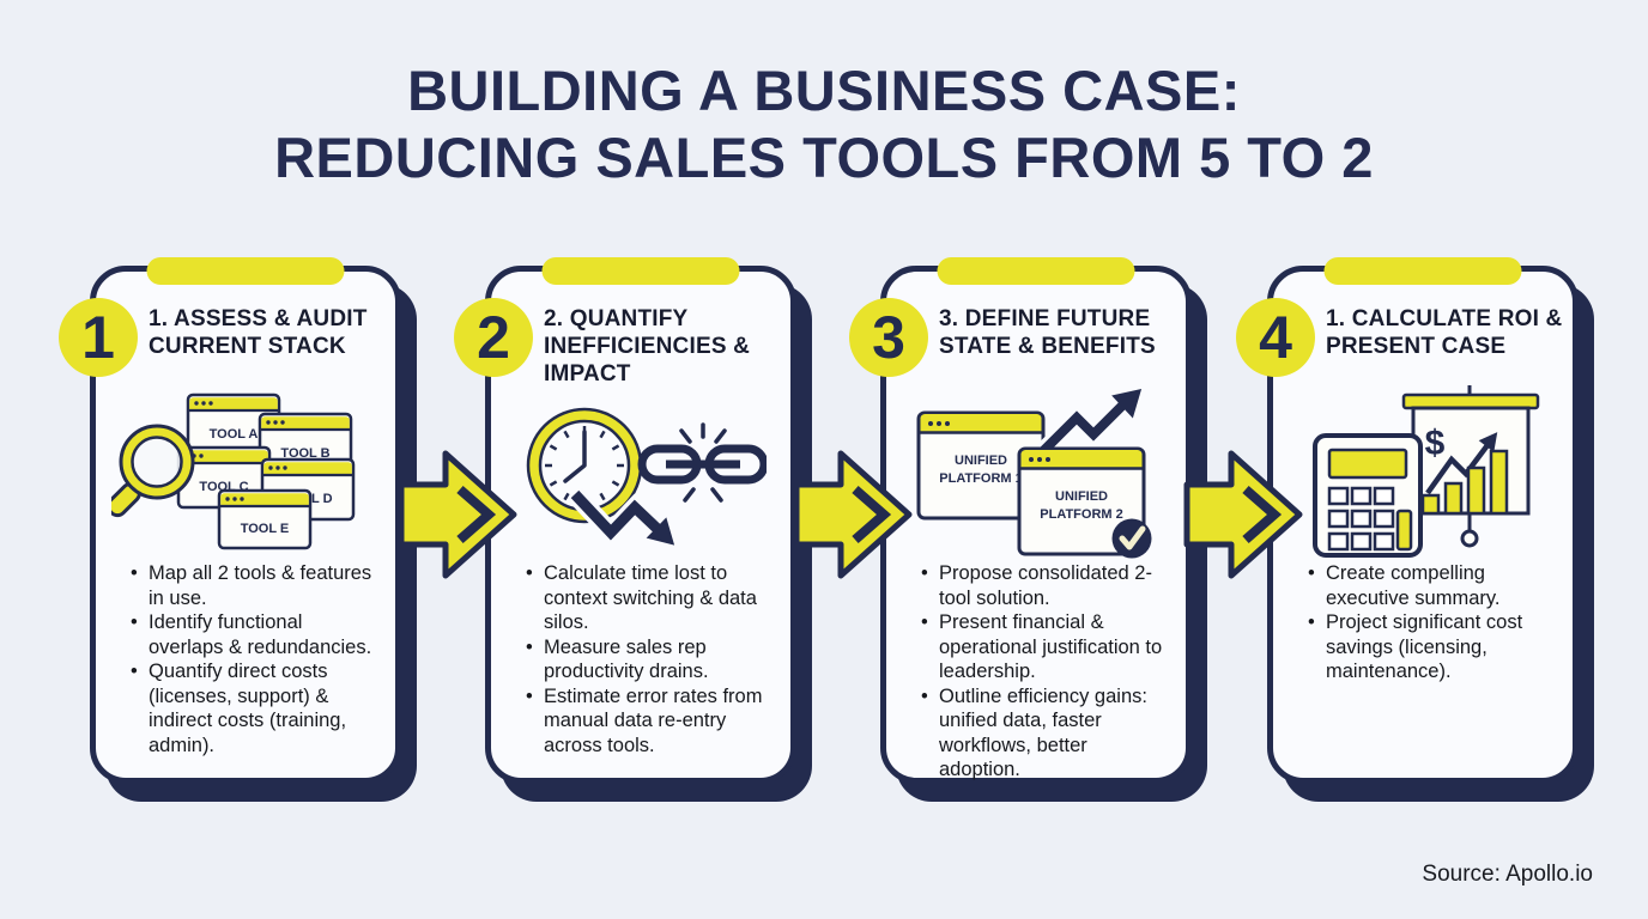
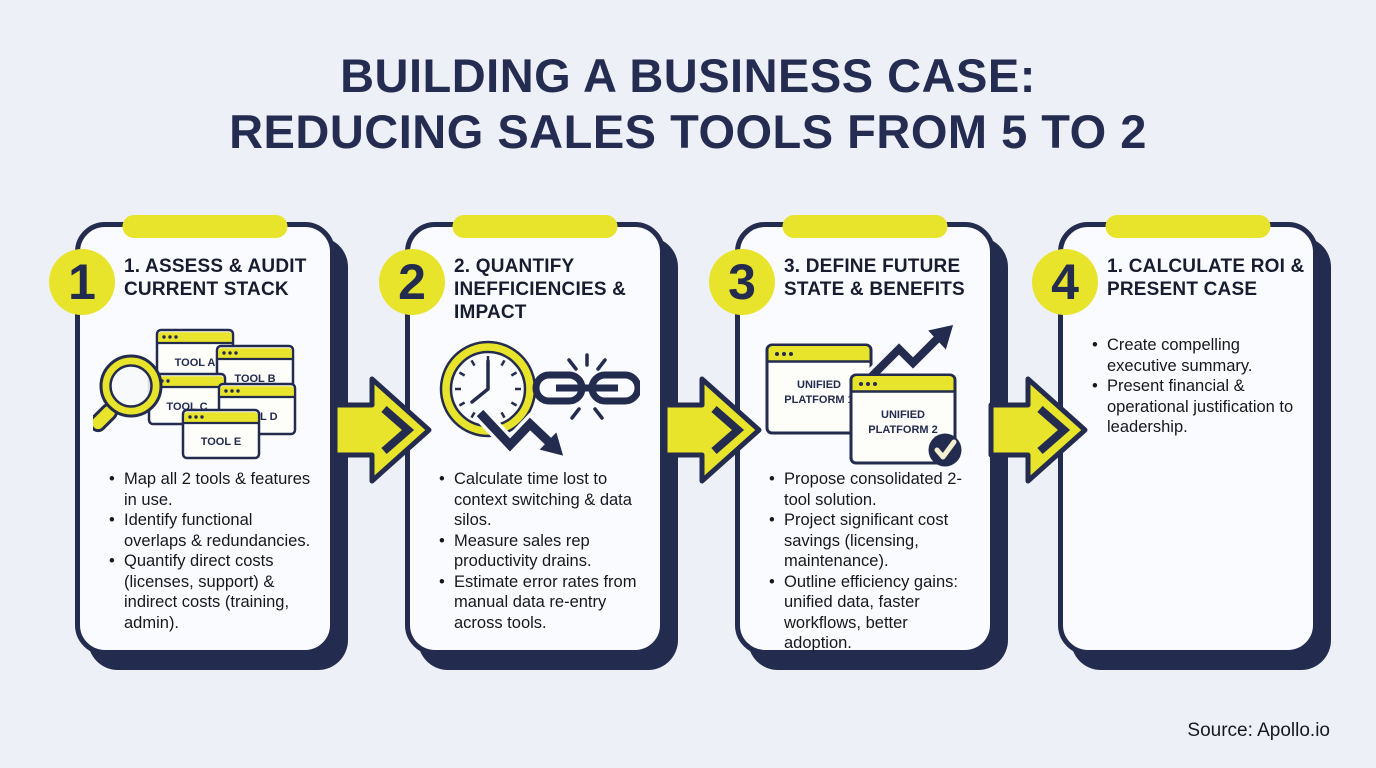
  BUILDING A BUSINESS CASE:
  REDUCING SALES TOOLS FROM 5 TO 2
  1
  1. ASSESS & AUDIT CURRENT STACK
  TOOL A
  TOOL B
  TOOL C
  TOOL E
  Map all 2 tools & features in use.
  Identify functional overlaps & redundancies.
  Quantify direct costs (licenses, support) & indirect costs (training, admin).
  2
  2. QUANTIFY INEFFICIENCIES & IMPACT
  Calculate time lost to context switching & data silos.
  Measure sales rep productivity drains.
  Estimate error rates from manual data re-entry across tools.
  3
  3. DEFINE FUTURE STATE & BENEFITS
  UNIFIED
  PLATFORM
  UNIFIED
  PLATFORM 2
  Propose consolidated 2-tool solution.
- Present financial & operational justification to leadership.
+ Project significant cost savings (licensing, maintenance).
  Outline efficiency gains: unified data, faster workflows, better adoption.
  4
  1. CALCULATE ROI & PRESENT CASE
- $
  Create compelling executive summary.
- Project significant cost savings (licensing, maintenance).
+ Present financial & operational justification to leadership.
  Source: Apollo.io
